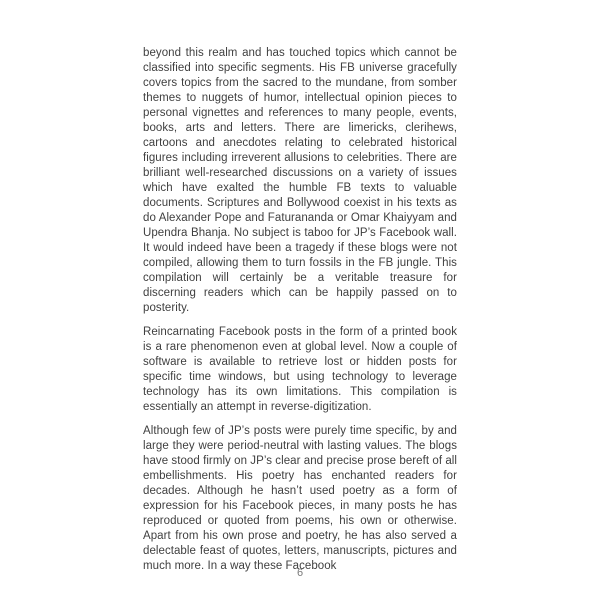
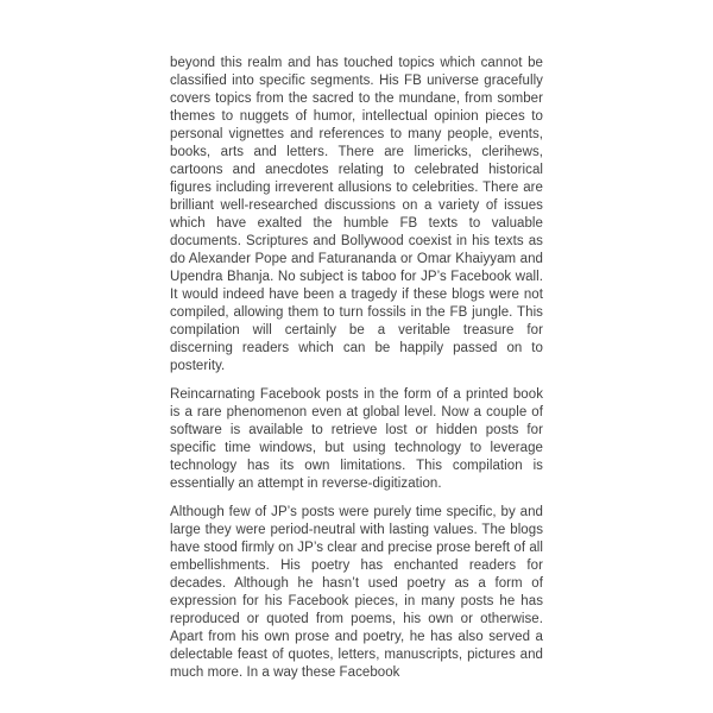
  beyond this realm and has touched topics which cannot be classified into specific segments. His FB universe gracefully covers topics from the sacred to the mundane, from somber themes to nuggets of humor, intellectual opinion pieces to personal vignettes and references to many people, events, books, arts and letters. There are limericks, clerihews, cartoons and anecdotes relating to celebrated historical figures including irreverent allusions to celebrities. There are brilliant well-researched discussions on a variety of issues which have exalted the humble FB texts to valuable documents. Scriptures and Bollywood coexist in his texts as do Alexander Pope and Faturananda or Omar Khaiyyam and Upendra Bhanja. No subject is taboo for JP’s Facebook wall. It would indeed have been a tragedy if these blogs were not compiled, allowing them to turn fossils in the FB jungle. This compilation will certainly be a veritable treasure for discerning readers which can be happily passed on to posterity.
  Reincarnating Facebook posts in the form of a printed book is a rare phenomenon even at global level. Now a couple of software is available to retrieve lost or hidden posts for specific time windows, but using technology to leverage technology has its own limitations. This compilation is essentially an attempt in reverse-digitization.
  Although few of JP’s posts were purely time specific, by and large they were period-neutral with lasting values. The blogs have stood firmly on JP’s clear and precise prose bereft of all embellishments. His poetry has enchanted readers for decades. Although he hasn’t used poetry as a form of expression for his Facebook pieces, in many posts he has reproduced or quoted from poems, his own or otherwise. Apart from his own prose and poetry, he has also served a delectable feast of quotes, letters, manuscripts, pictures and much more. In a way these Facebook
- 6
